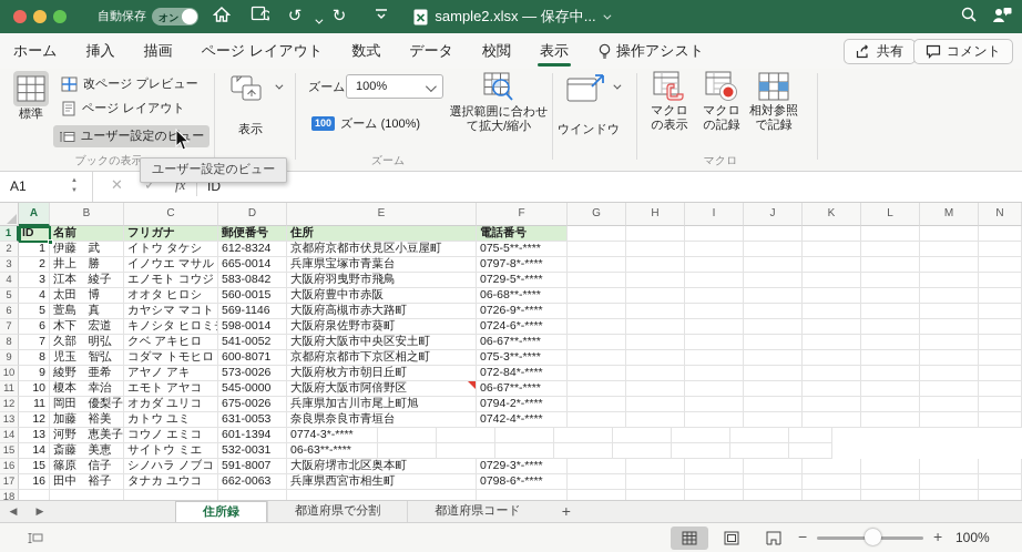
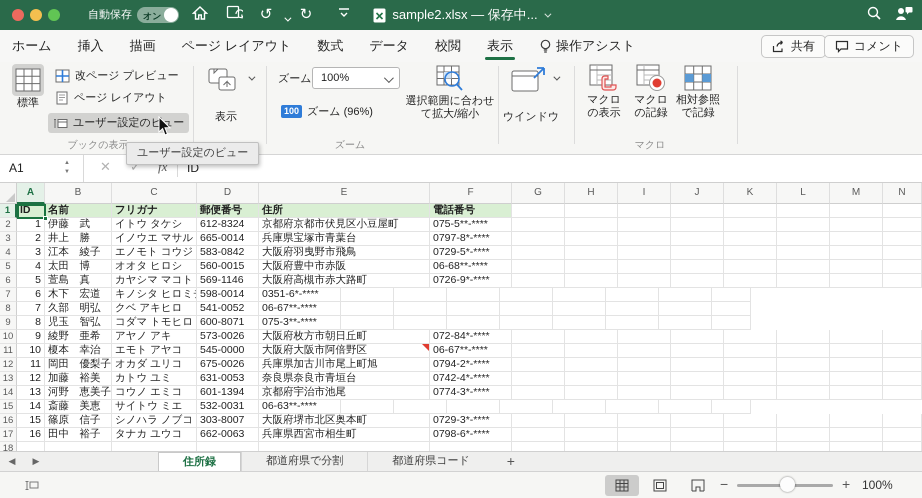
  自動保存
  オン
  ↺
  ↻
  sample2.xlsx — 保存中...
  ホーム
  挿入
  描画
  ページ レイアウト
  数式
  データ
  校閲
  表示
  操作アシスト
  共有
  コメント
  標準
  改ページ プレビュー
  ページ レイアウト
  ユーザー設定のビュー
  ブックの表示
  表示
  ズーム
  100%
  100
- ズーム (100%)
+ ズーム (96%)
  選択範囲に合わせ
  て拡大/縮小
  ズーム
  ウインドウ
  マクロ
  の表示
  マクロ
  の記録
  相対参照
  で記録
  マクロ
  A1
  ✕
  ✓
  fx
  ID
  A
  B
  C
  D
  E
  F
  G
  H
  I
  J
  K
  L
  M
  N
  1
  ID
  名前
  フリガナ
  郵便番号
  住所
  電話番号
  2
  1
  伊藤 武
  イトウ タケシ
  612-8324
  京都府京都市伏見区小豆屋町
  075-5**-****
  3
  2
  井上 勝
  イノウエ マサル
  665-0014
  兵庫県宝塚市青葉台
  0797-8*-****
  4
  3
  江本 綾子
  エノモト コウジ
  583-0842
  大阪府羽曳野市飛鳥
  0729-5*-****
  5
  4
  太田 博
  オオタ ヒロシ
  560-0015
  大阪府豊中市赤阪
  06-68**-****
  6
  5
  萱島 真
  カヤシマ マコト
  569-1146
  大阪府高槻市赤大路町
  0726-9*-****
  7
  6
  木下 宏道
  キノシタ ヒロミ
  598-0014
- 大阪府泉佐野市葵町
- 0724-6*-****
+ 0351-6*-****
  8
  7
  久部 明弘
  クベ アキヒロ
  541-0052
- 大阪府大阪市中央区安土町
  06-67**-****
  9
  8
  児玉 智弘
  コダマ トモヒロ
  600-8071
- 京都府京都市下京区相之町
  075-3**-****
  10
  9
  綾野 亜希
  アヤノ アキ
  573-0026
  大阪府枚方市朝日丘町
  072-84*-****
  11
  10
  榎本 幸治
  エモト アヤコ
  545-0000
  大阪府大阪市阿倍野区
  06-67**-****
  12
  11
  岡田 優梨子
  オカダ ユリコ
  675-0026
  兵庫県加古川市尾上町旭
  0794-2*-****
  13
  12
  加藤 裕美
  カトウ ユミ
  631-0053
  奈良県奈良市青垣台
  0742-4*-****
  14
  13
  河野 恵美子
  コウノ エミコ
  601-1394
+ 京都府宇治市池尾
  0774-3*-****
  15
  14
  斎藤 美恵
  サイトウ ミエ
  532-0031
  06-63**-****
  16
  15
  篠原 信子
  シノハラ ノブコ
- 591-8007
+ 303-8007
  大阪府堺市北区奥本町
  0729-3*-****
  17
  16
  田中 裕子
  タナカ ユウコ
  662-0063
  兵庫県西宮市相生町
  0798-6*-****
  18
  ◀
  ▶
  住所録
  都道府県で分割
  都道府県コード
  +
  −
  +
  100%
  ユーザー設定のビュー
